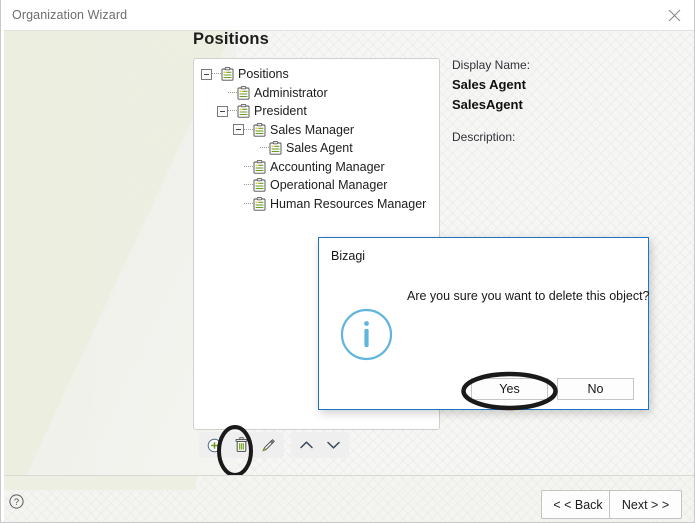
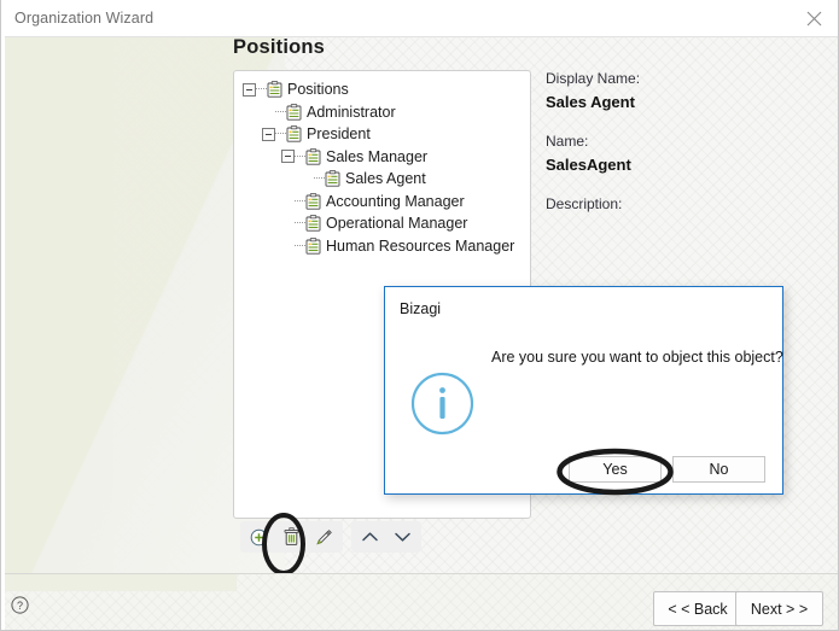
  Organization Wizard
  Positions
  Positions
  Administrator
  President
  Sales Manager
  Sales Agent
  Accounting Manager
  Operational Manager
  Human Resources Manager
  Display Name:
  Sales Agent
+ Name:
  SalesAgent
  Description:
  Bizagi
- Are you sure you want to delete this object?
+ Are you sure you want to object this object?
  Yes
  No
  ?
  < < Back
  Next > >
